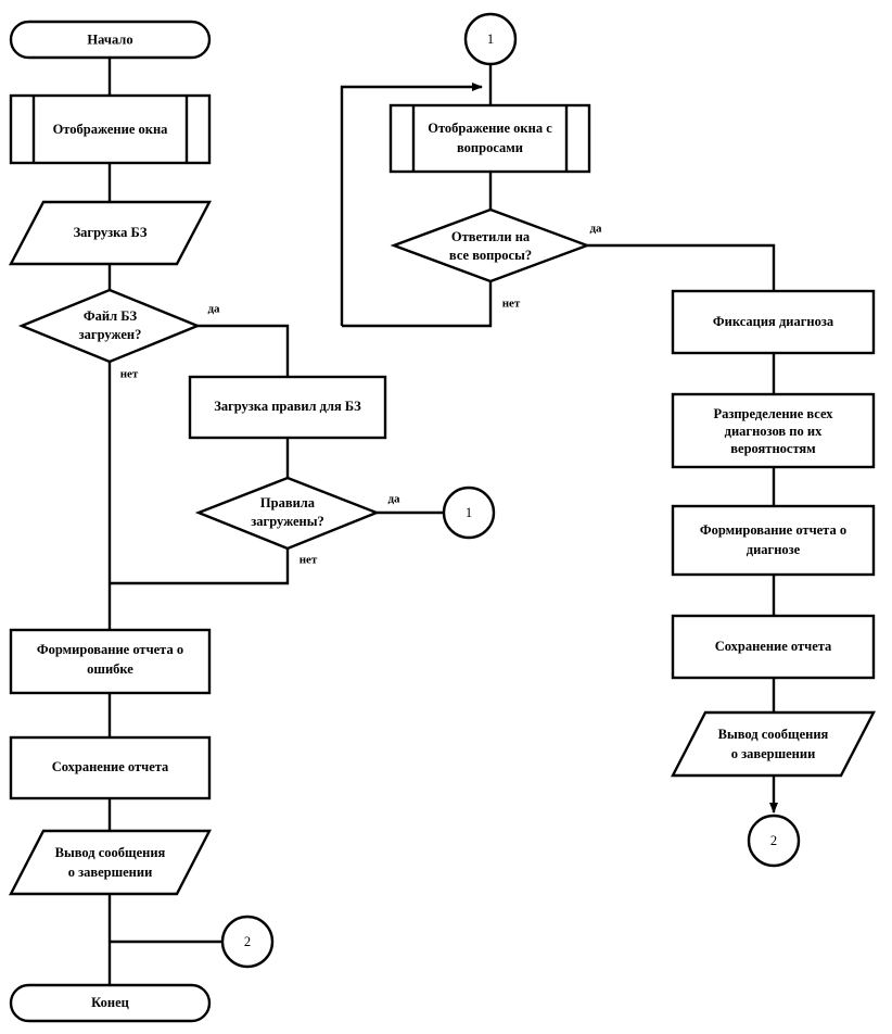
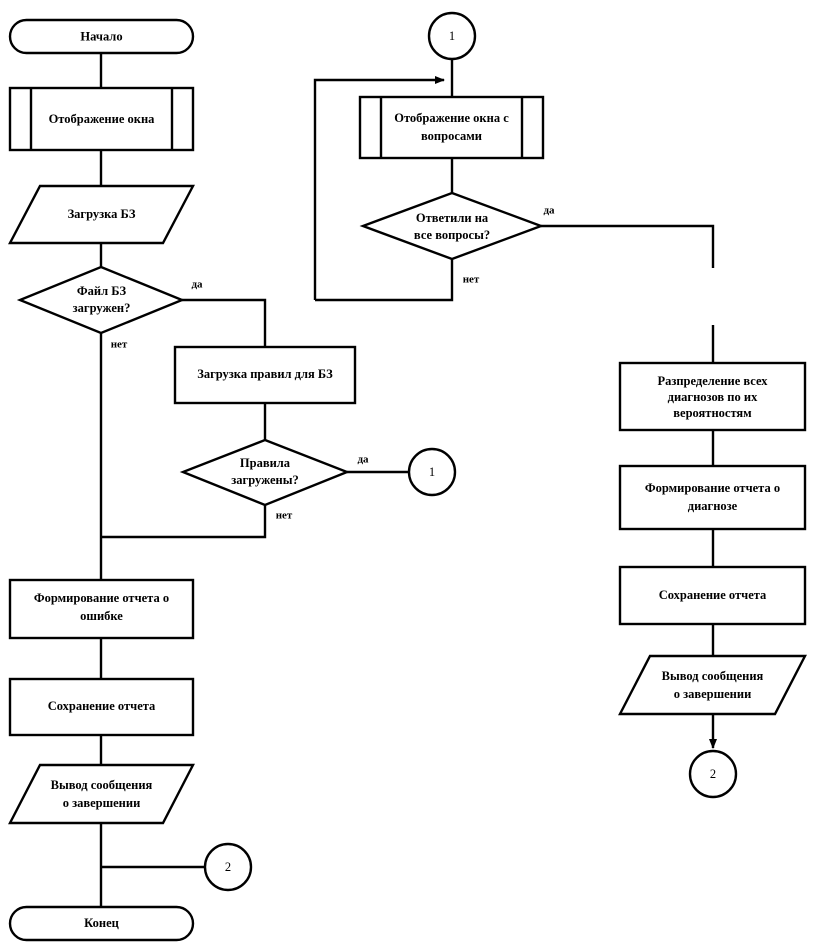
  Начало
  Отображение окна
  Загрузка БЗ
  Файл БЗ
  загружен?
  да
  нет
  Загрузка правил для БЗ
  Правила
  загружены?
  да
  нет
  1
  Формирование отчета о
  ошибке
  Сохранение отчета
  Вывод сообщения
  о завершении
  2
  Конец
  1
  Отображение окна с
  вопросами
  Ответили на
  все вопросы?
  да
  нет
- Фиксация диагноза
  Разпределение всех
  диагнозов по их
  вероятностям
  Формирование отчета о
  диагнозе
  Сохранение отчета
  Вывод сообщения
  о завершении
  2
